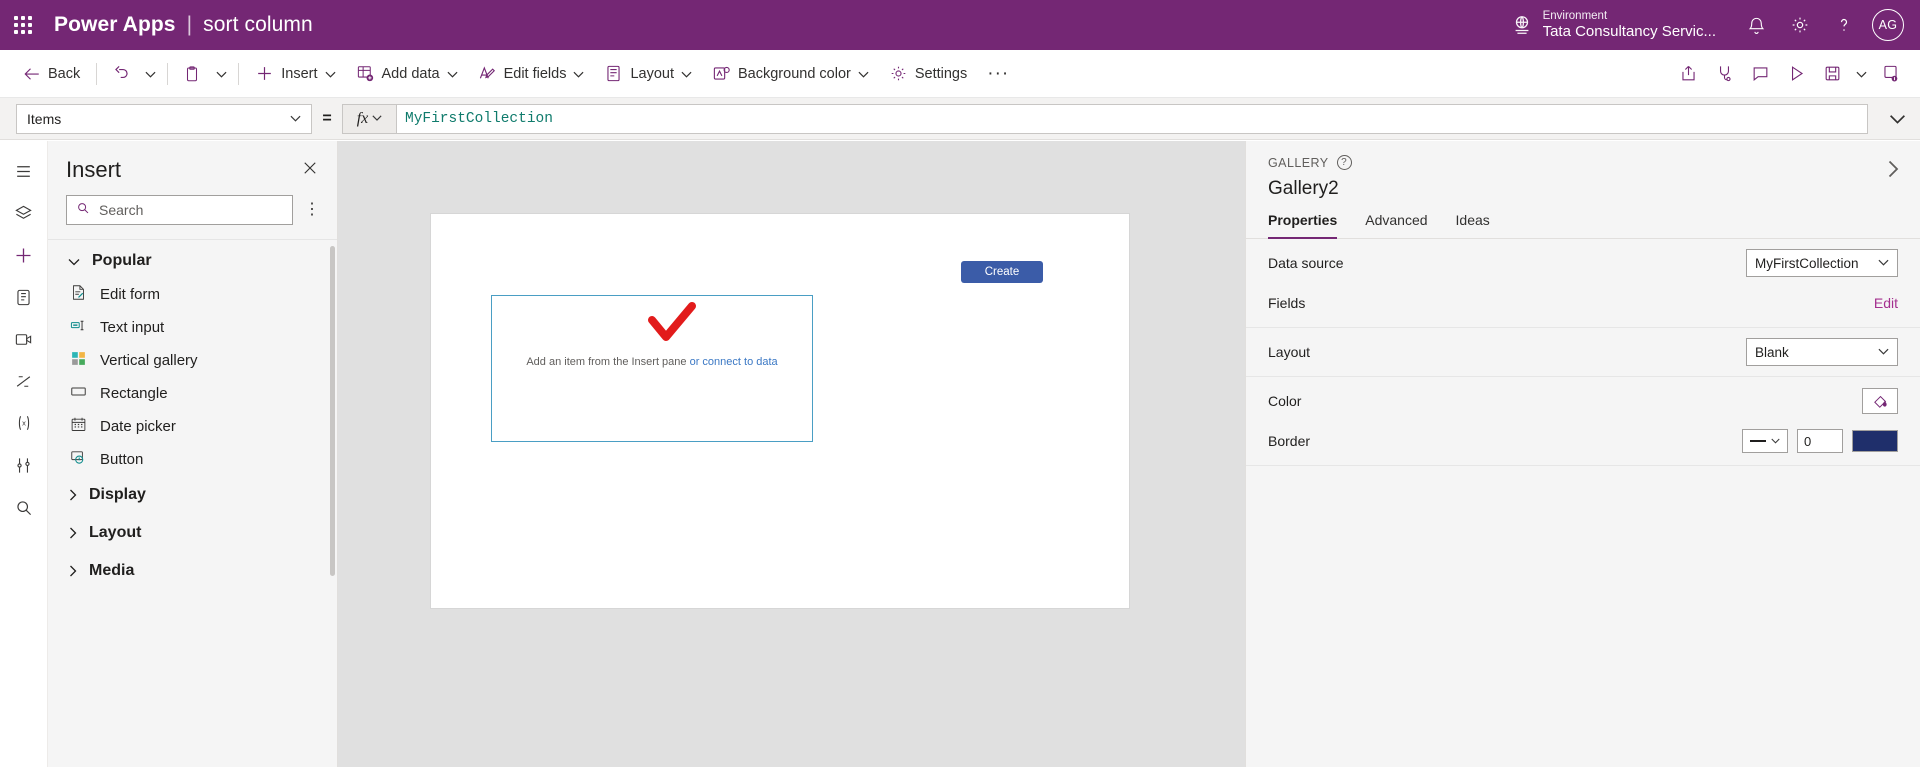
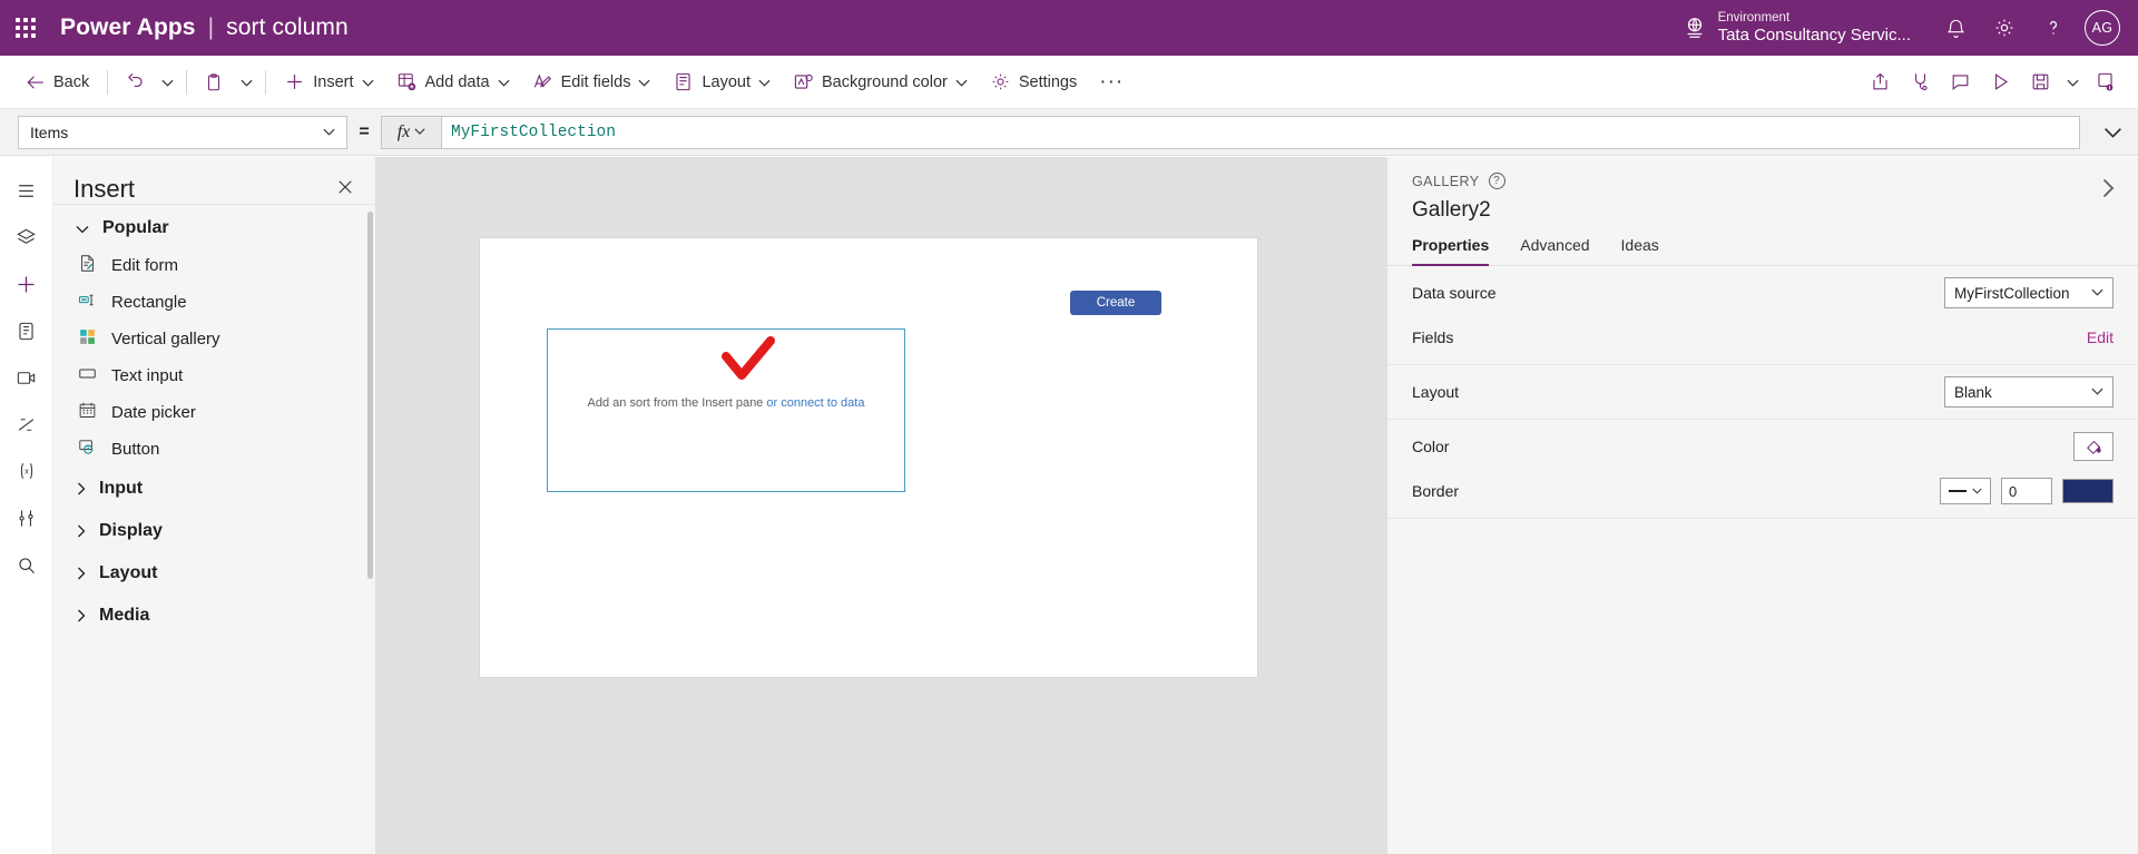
  Power Apps
  |
  sort column
  Environment
  Tata Consultancy Servic...
  AG
  Back
  Insert
  Add data
  Edit fields
  Layout
  Background color
  Settings
  ···
  Items
  =
  fx
  MyFirstCollection
  x
  Insert
- Search
- ⋮
  Popular
  Edit form
- Text input
+ Rectangle
  Vertical gallery
- Rectangle
+ Text input
  Date picker
  Button
+ Input
  Display
  Layout
  Media
  Create
- Add an item from the Insert pane or connect to data
+ Add an sort from the Insert pane or connect to data
  GALLERY
  ?
  Gallery2
  Properties
  Advanced
  Ideas
  Data source
  MyFirstCollection
  Fields
  Edit
  Layout
  Blank
  Color
  Border
  0
